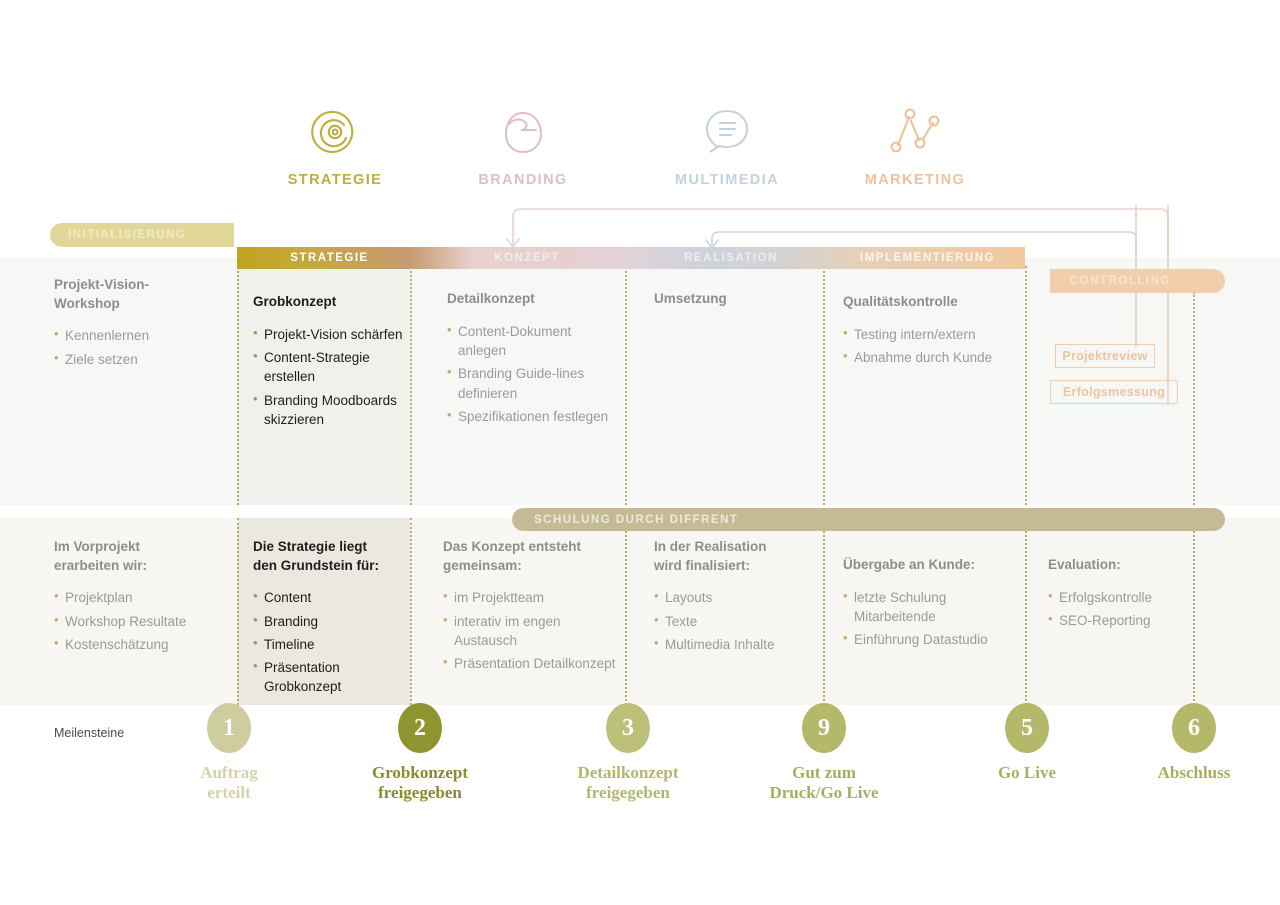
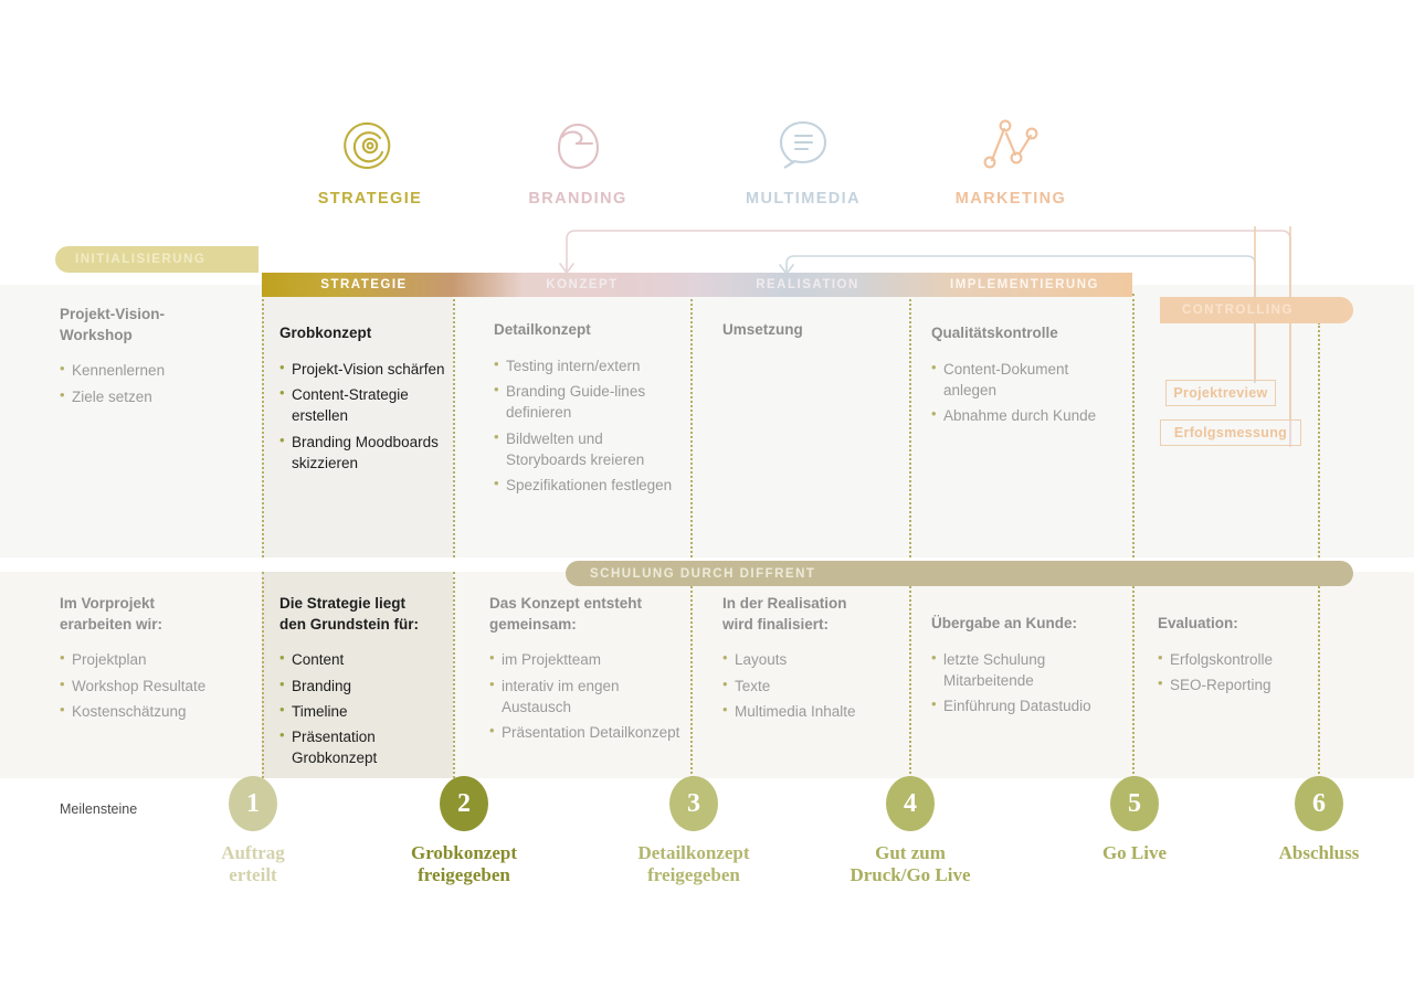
  STRATEGIE
  BRANDING
  MULTIMEDIA
  MARKETING
  INITIALISIERUNG
  STRATEGIE
  KONZEPT
  REALISATION
  IMPLEMENTIERUNG
  CONTROLLING
  Projekt-Vision-
  Workshop
  Kennenlernen
  Ziele setzen
  Grobkonzept
  Projekt-Vision schärfen
  Content-Strategie erstellen
  Branding Moodboards skizzieren
  Detailkonzept
- Content-Dokument anlegen
+ Testing intern/extern
  Branding Guide-lines definieren
+ Bildwelten und Storyboards kreieren
  Spezifikationen festlegen
  Umsetzung
  Qualitätskontrolle
- Testing intern/extern
+ Content-Dokument anlegen
  Abnahme durch Kunde
  Projektreview
  Erfolgsmessung
  SCHULUNG DURCH DIFFRENT
  Im Vorprojekt
  erarbeiten wir:
  Projektplan
  Workshop Resultate
  Kostenschätzung
  Die Strategie liegt
  den Grundstein für:
  Content
  Branding
  Timeline
  Präsentation Grobkonzept
  Das Konzept entsteht
  gemeinsam:
  im Projektteam
  interativ im engen Austausch
  Präsentation Detailkonzept
  In der Realisation
  wird finalisiert:
  Layouts
  Texte
  Multimedia Inhalte
  Übergabe an Kunde:
  letzte Schulung Mitarbeitende
  Einführung Datastudio
  Evaluation:
  Erfolgskontrolle
  SEO-Reporting
  Meilensteine
  1
  Auftrag
  erteilt
  2
  Grobkonzept
  freigegeben
  3
  Detailkonzept
  freigegeben
- 9
+ 4
  Gut zum
  Druck/Go Live
  5
  Go Live
  6
  Abschluss
